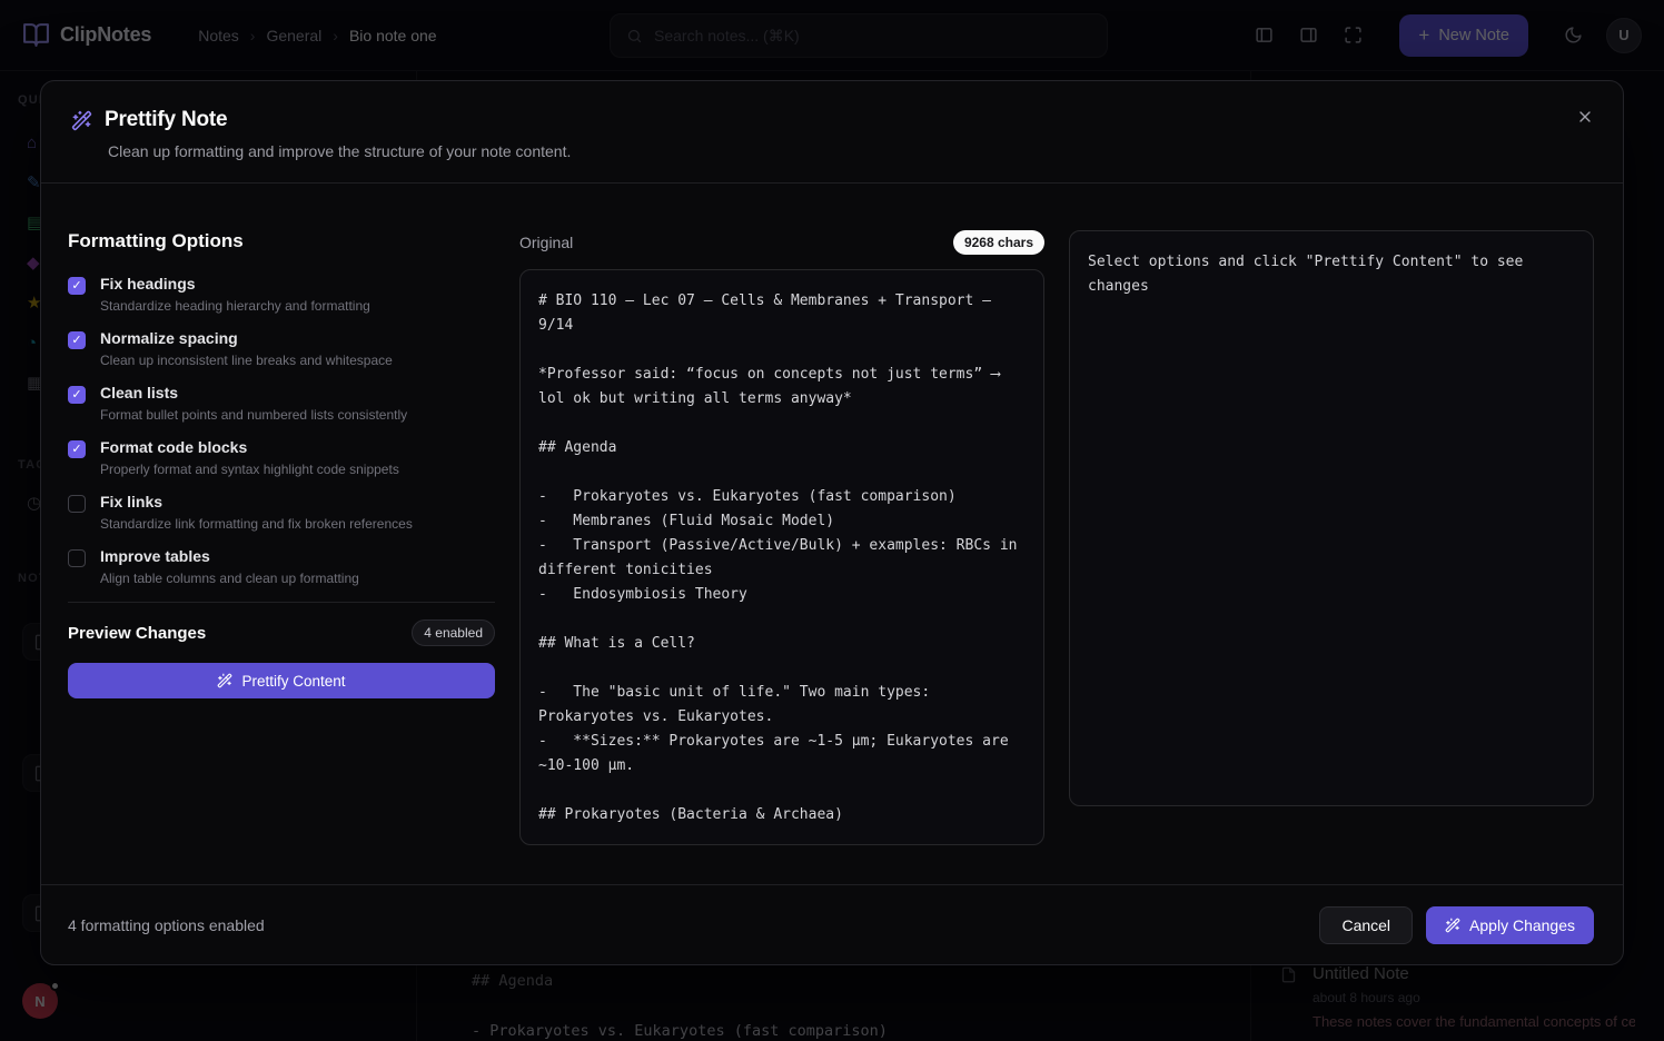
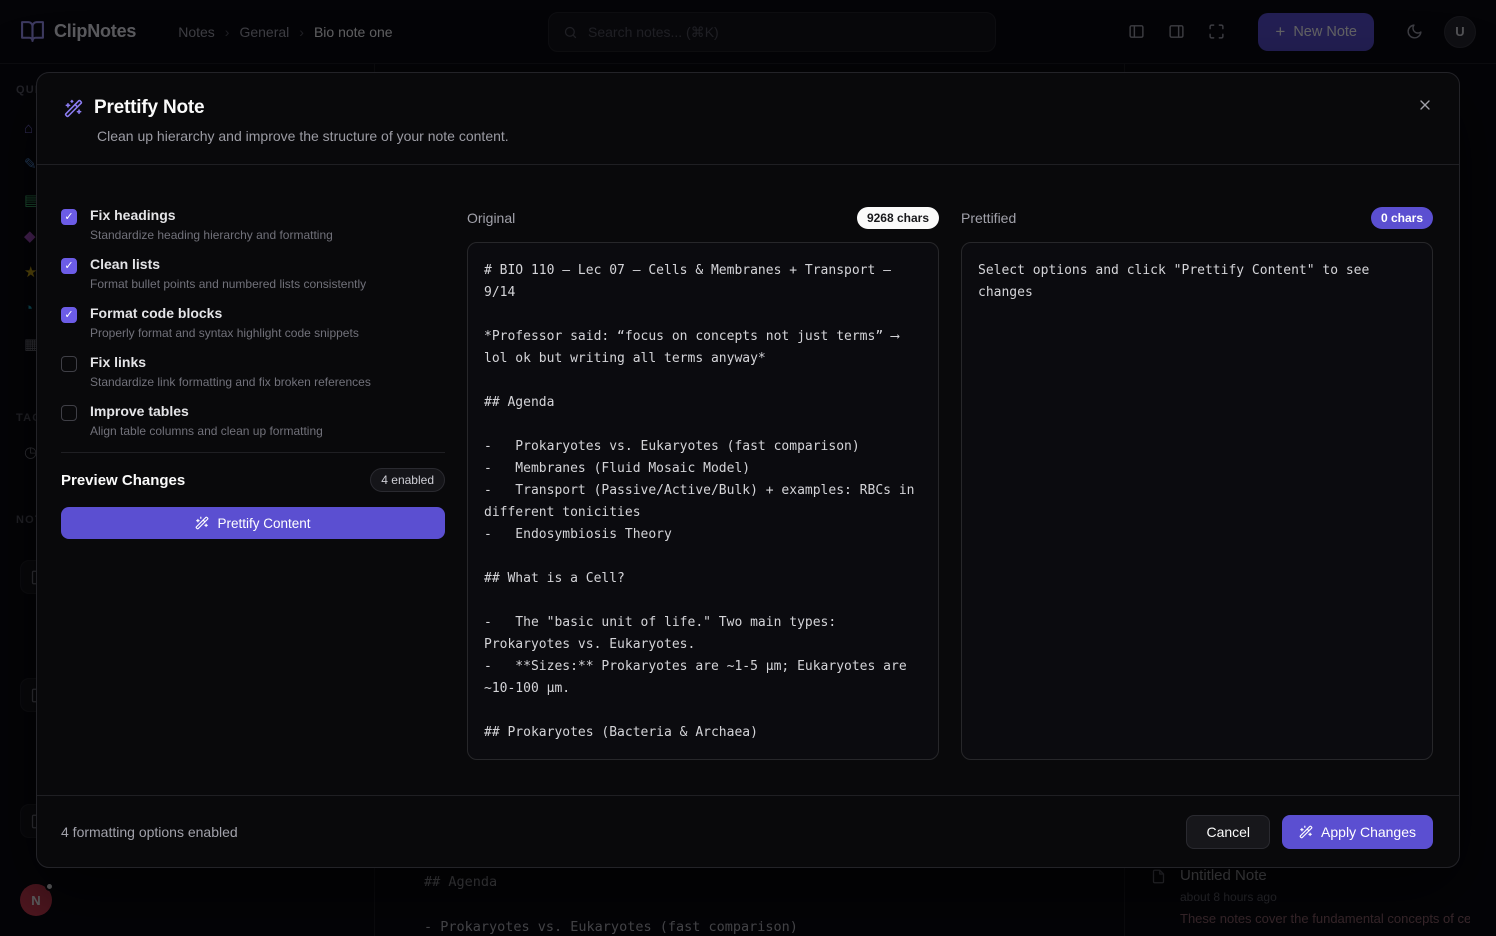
  ClipNotes
  Notes
  ›
  General
  ›
  Bio note one
  Search notes... (⌘K)
  +
  New Note
  U
  ⌂
  ✎
  ▤
  ◆
  ★
  ◔
  ▦
  ◷
  N
  ## Agenda
  - Prokaryotes vs. Eukaryotes (fast comparison)
  Untitled Note
  about 8 hours ago
  These notes cover the fundamental concepts of ce
  Prettify Note
- Clean up formatting and improve the structure of your note content.
+ Clean up hierarchy and improve the structure of your note content.
- Formatting Options
  Fix headings
  Standardize heading hierarchy and formatting
- Normalize spacing
- Clean up inconsistent line breaks and whitespace
  Clean lists
  Format bullet points and numbered lists consistently
  Format code blocks
  Properly format and syntax highlight code snippets
  Fix links
  Standardize link formatting and fix broken references
  Improve tables
  Align table columns and clean up formatting
  Preview Changes
  4 enabled
  Prettify Content
  Original
  9268 chars
  # BIO 110 — Lec 07 — Cells & Membranes + Transport — 9/14
  *Professor said: “focus on concepts not just terms” ⟶ lol ok but writing all terms anyway*
  ## Agenda
  - Prokaryotes vs. Eukaryotes (fast comparison)
  - Membranes (Fluid Mosaic Model)
  - Transport (Passive/Active/Bulk) + examples: RBCs in different tonicities
  - Endosymbiosis Theory
  ## What is a Cell?
  - The "basic unit of life." Two main types: Prokaryotes vs. Eukaryotes.
  - **Sizes:** Prokaryotes are ~1-5 μm; Eukaryotes are ~10-100 μm.
  ## Prokaryotes (Bacteria & Archaea)
+ Prettified
+ 0 chars
  Select options and click "Prettify Content" to see changes
  4 formatting options enabled
  Cancel
  Apply Changes
